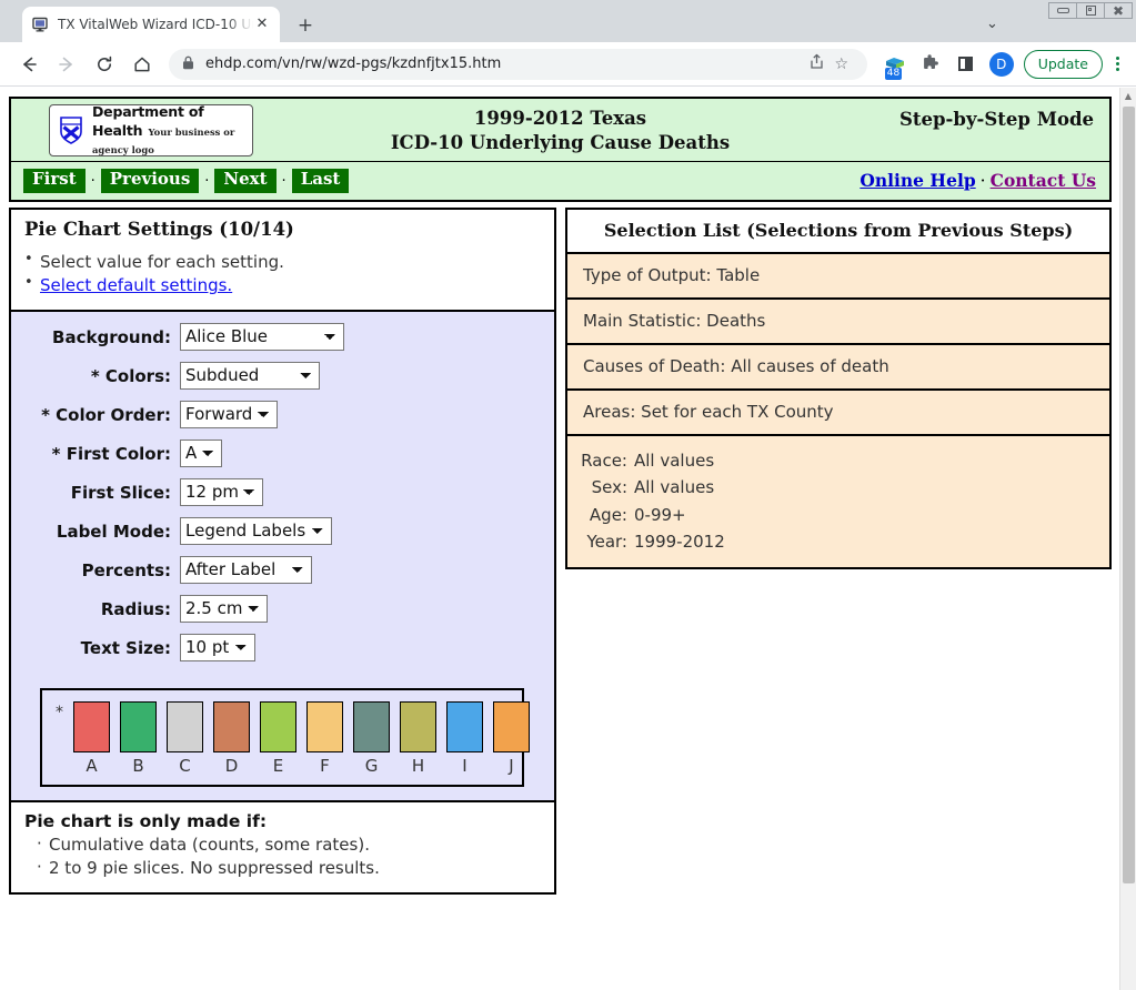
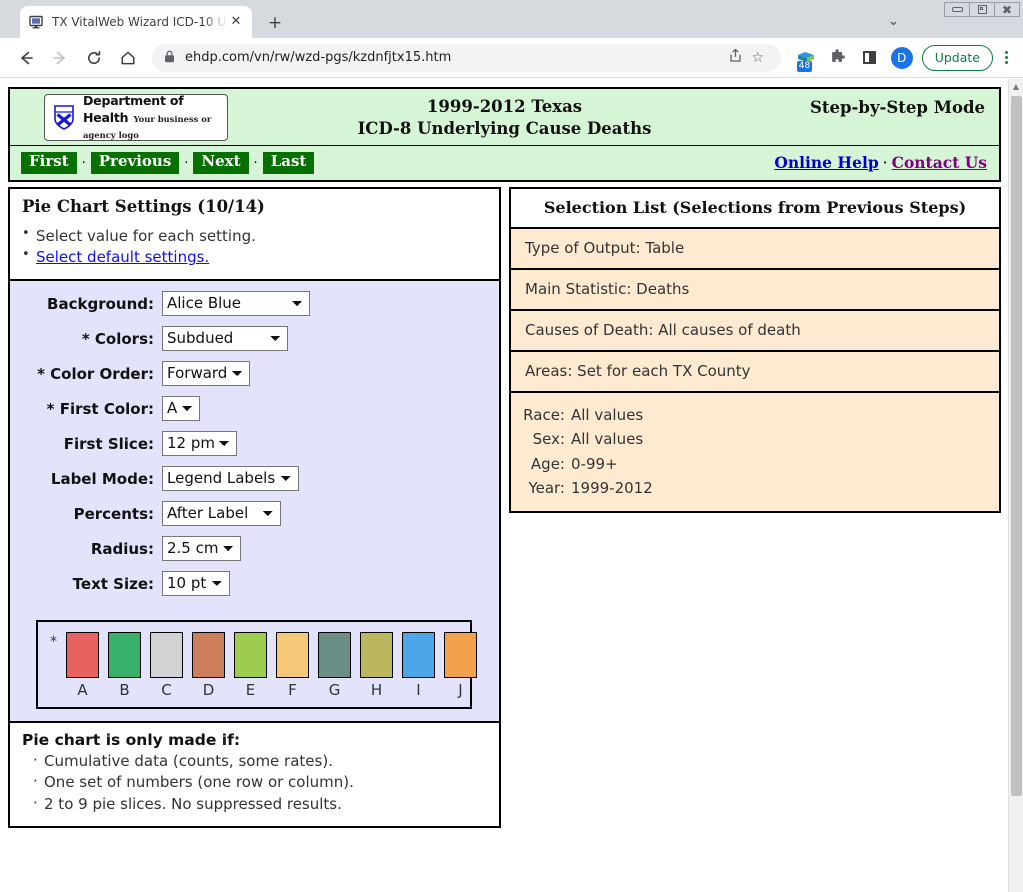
  TX VitalWeb Wizard ICD-10 U
  ✕
  +
  ⌄
  ✖
  ehdp.com/vn/rw/wzd-pgs/kzdnfjtx15.htm
  ☆
  48
  D
  Update
  Department of Health Your business or agency logo
  1999-2012 Texas
- ICD-10 Underlying Cause Deaths
+ ICD-8 Underlying Cause Deaths
  Step-by-Step Mode
  First
  ·
  Previous
  ·
  Next
  ·
  Last
  Online Help · Contact Us
  Pie Chart Settings (10/14)
  Select value for each setting.
  Select default settings.
  Background:
  Alice Blue
  * Colors:
  Subdued
  * Color Order:
  Forward
  * First Color:
  A
  First Slice:
  12 pm
  Label Mode:
  Legend Labels
  Percents:
  After Label
  Radius:
  2.5 cm
  Text Size:
  10 pt
  *
  A
  B
  C
  D
  E
  F
  G
  H
  I
  J
  Pie chart is only made if:
  Cumulative data (counts, some rates).
+ One set of numbers (one row or column).
  2 to 9 pie slices. No suppressed results.
  Selection List (Selections from Previous Steps)
  Type of Output: Table
  Main Statistic: Deaths
  Causes of Death: All causes of death
  Areas: Set for each TX County
  Race:
  All values
  Sex:
  All values
  Age:
  0-99+
  Year:
  1999-2012
  ▲
